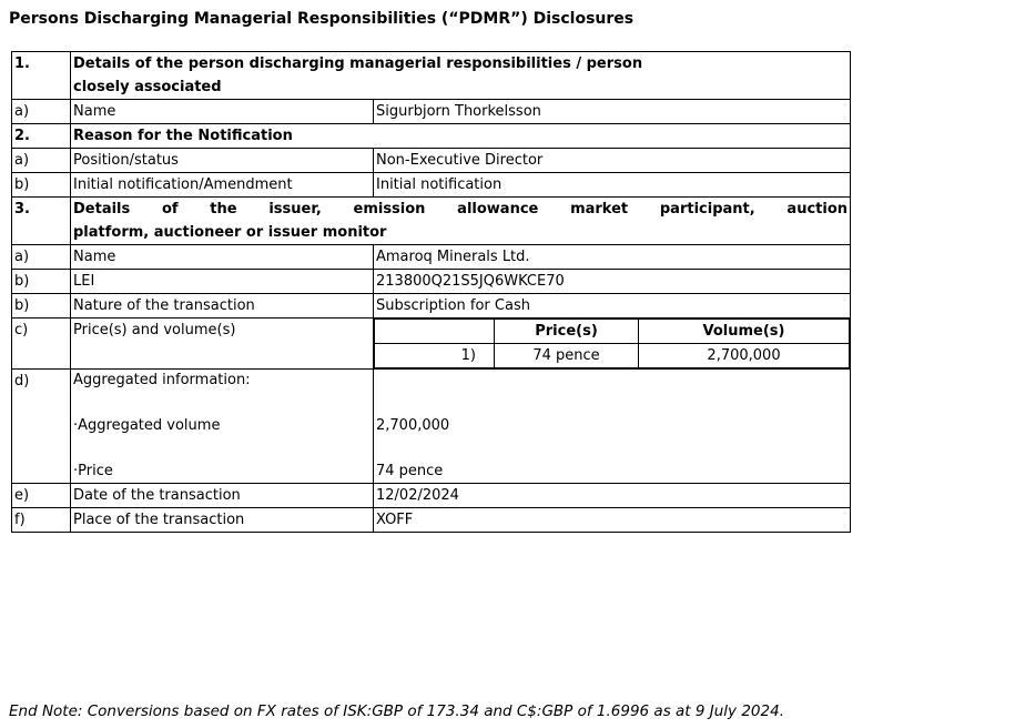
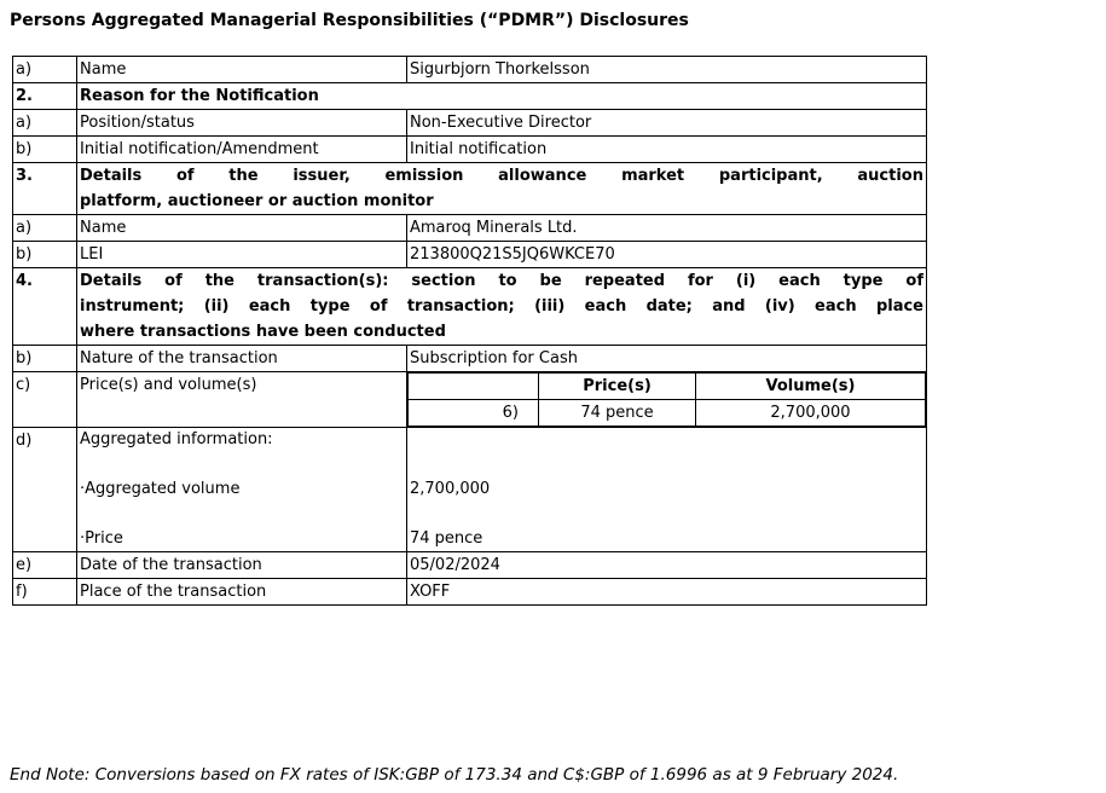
- Persons Discharging Managerial Responsibilities (“PDMR”) Disclosures
+ Persons Aggregated Managerial Responsibilities (“PDMR”) Disclosures
- 1.	Details of the person discharging managerial responsibilities / person closely associated
  a)	Name	Sigurbjorn Thorkelsson
  2.	Reason for the Notification
  a)	Position/status	Non-Executive Director
  b)	Initial notification/Amendment	Initial notification
- 3.	Details of the issuer, emission allowance market participant, auction platform, auctioneer or issuer monitor
+ 3.	Details of the issuer, emission allowance market participant, auction platform, auctioneer or auction monitor
  a)	Name	Amaroq Minerals Ltd.
  b)	LEI	213800Q21S5JQ6WKCE70
+ 4.	Details of the transaction(s): section to be repeated for (i) each type of instrument; (ii) each type of transaction; (iii) each date; and (iv) each place where transactions have been conducted
  b)	Nature of the transaction	Subscription for Cash
  c)	Price(s) and volume(s)
  	Price(s)	Volume(s)
- 1)	74 pence	2,700,000
+ 6)	74 pence	2,700,000
  d)	Aggregated information: ·Aggregated volume ·Price	2,700,000 74 pence
- e)	Date of the transaction	12/02/2024
+ e)	Date of the transaction	05/02/2024
  f)	Place of the transaction	XOFF
- End Note: Conversions based on FX rates of ISK:GBP of 173.34 and C$:GBP of 1.6996 as at 9 July 2024.
+ End Note: Conversions based on FX rates of ISK:GBP of 173.34 and C$:GBP of 1.6996 as at 9 February 2024.
